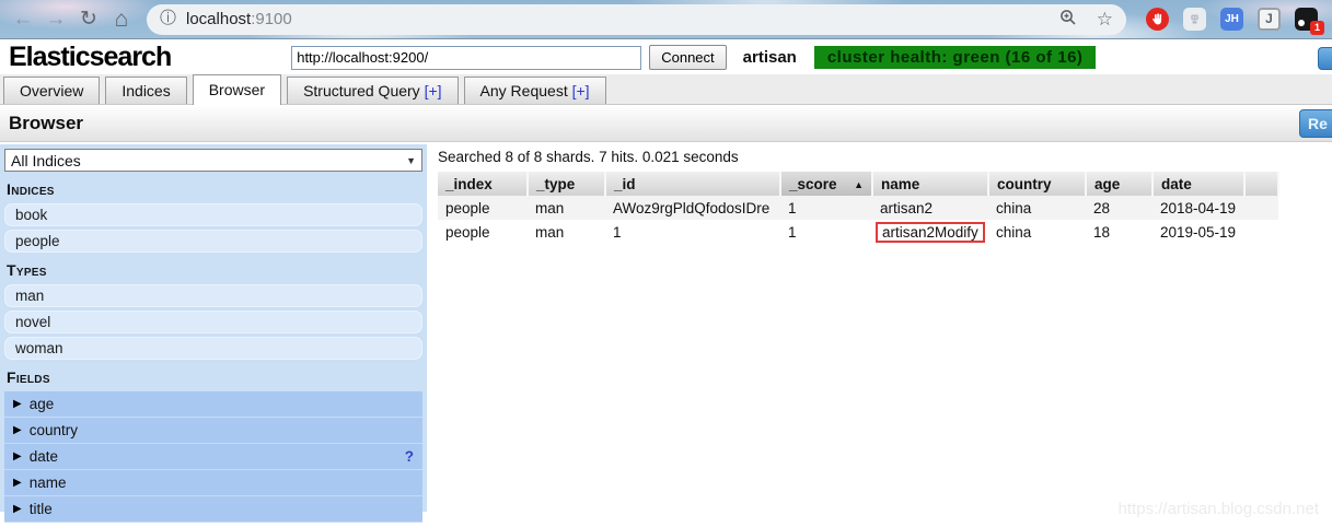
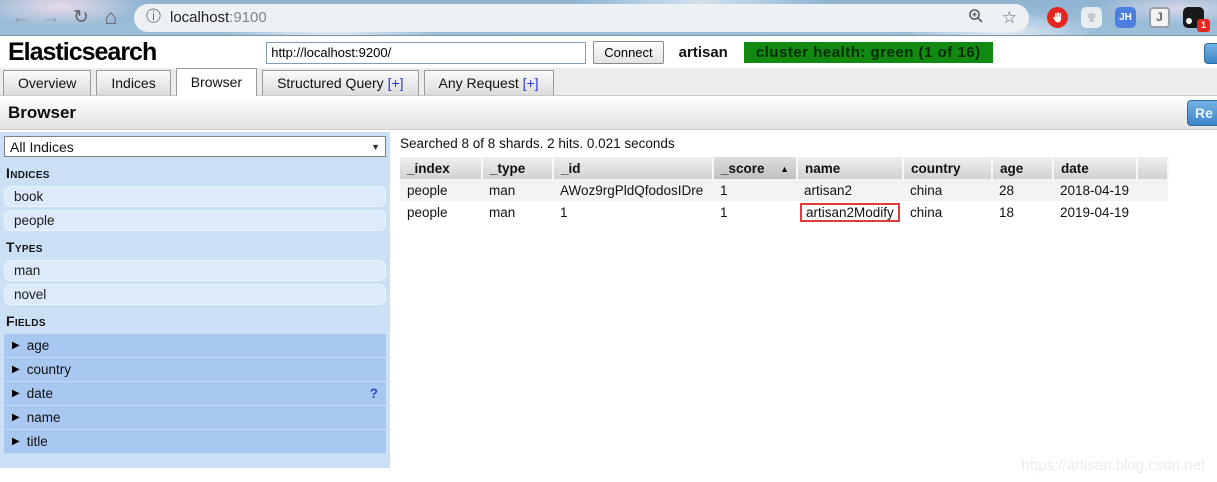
  ←
  →
  ↻
  ⌂
  ⓘ
  localhost
  :9100
  ☆
  JH
  J
  1
  Elasticsearch
  http://localhost:9200/
  Connect
  artisan
- cluster health: green (16 of 16)
+ cluster health: green (1 of 16)
  Overview
  Indices
  Browser
  Structured Query [+]
  Any Request [+]
  Browser
  Re
  All Indices
  ▼
  Indices
  book
  people
  Types
  man
  novel
- woman
  Fields
  ▶
  age
  ▶
  country
  ▶
  date
  ?
  ▶
  name
  ▶
  title
- Searched 8 of 8 shards. 7 hits. 0.021 seconds
+ Searched 8 of 8 shards. 2 hits. 0.021 seconds
  _index	_type	_id	_score ▲	name	country	age	date
  people	man	AWoz9rgPldQfodosIDre	1	artisan2	china	28	2018-04-19
- people	man	1	1	artisan2Modify	china	18	2019-05-19
+ people	man	1	1	artisan2Modify	china	18	2019-04-19
